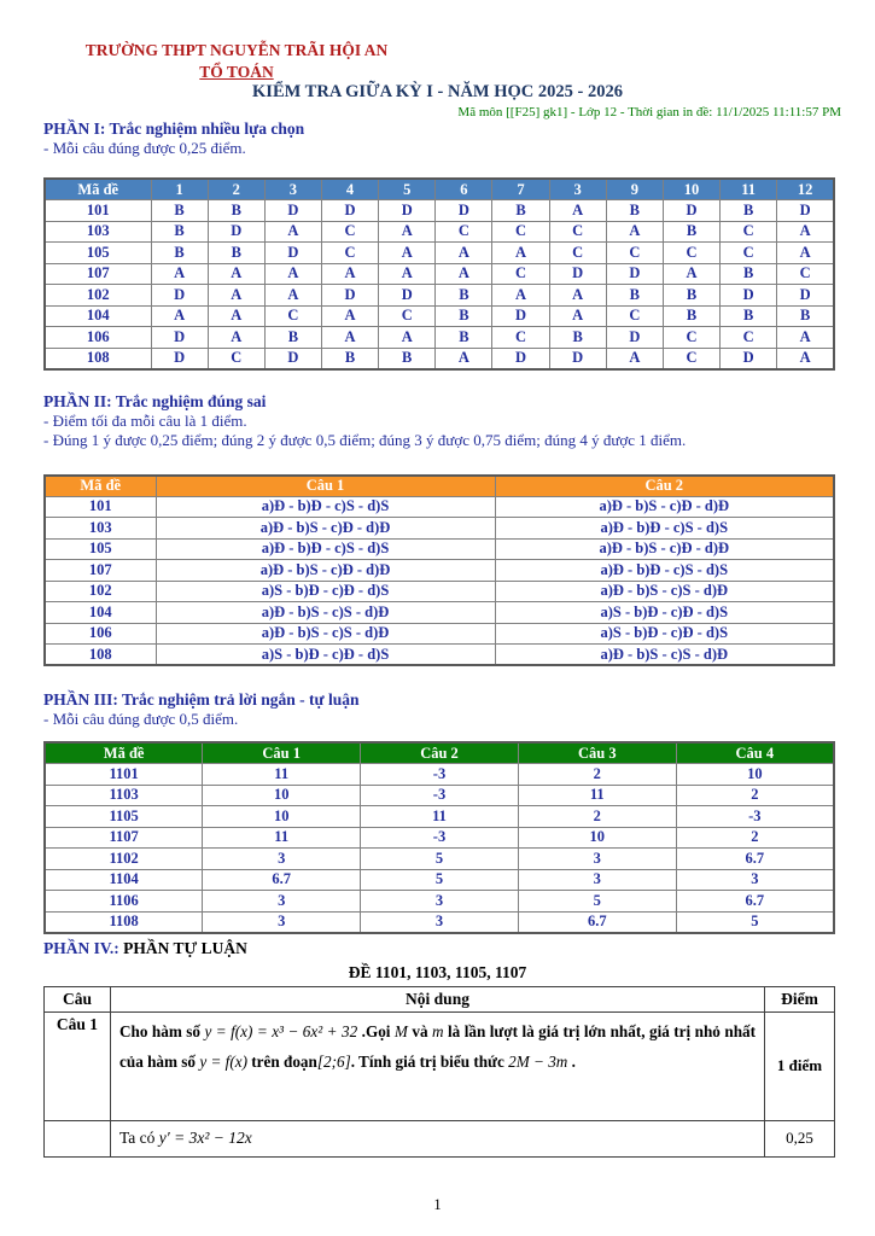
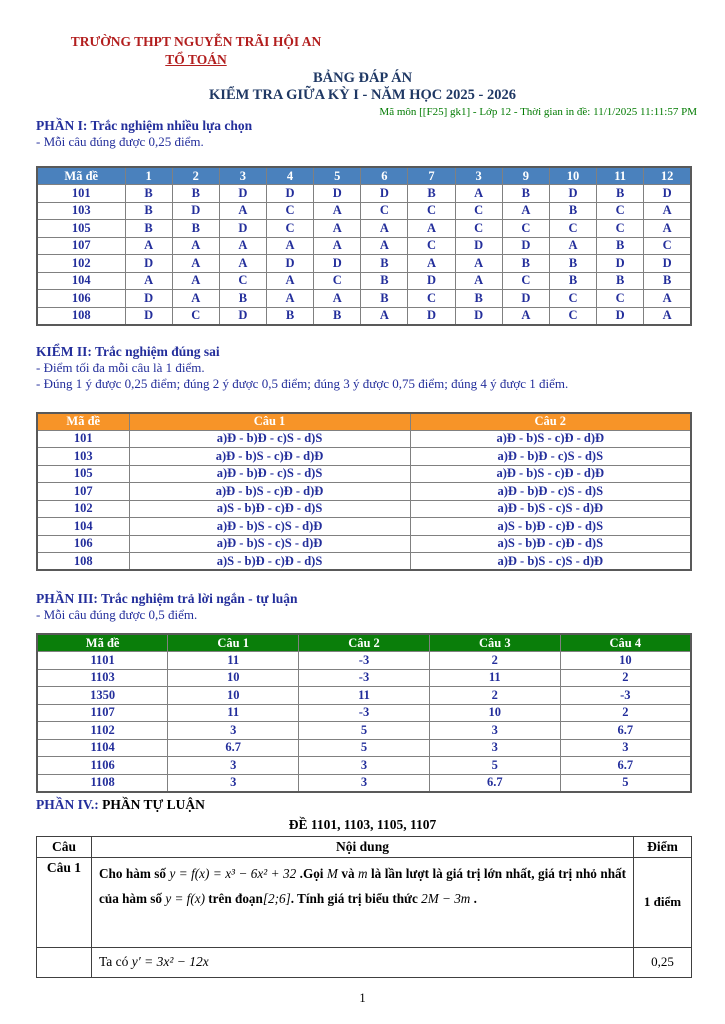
  TRƯỜNG THPT NGUYỄN TRÃI HỘI AN
  TỔ TOÁN
+ BẢNG ĐÁP ÁN
  KIỂM TRA GIỮA KỲ I - NĂM HỌC 2025 - 2026
  Mã môn [[F25] gk1] - Lớp 12 - Thời gian in đề: 11/1/2025 11:11:57 PM
  PHẦN I: Trắc nghiệm nhiều lựa chọn
  - Mỗi câu đúng được 0,25 điểm.
  Mã đề	1	2	3	4	5	6	7	3	9	10	11	12
  101	B	B	D	D	D	D	B	A	B	D	B	D
  103	B	D	A	C	A	C	C	C	A	B	C	A
  105	B	B	D	C	A	A	A	C	C	C	C	A
  107	A	A	A	A	A	A	C	D	D	A	B	C
  102	D	A	A	D	D	B	A	A	B	B	D	D
  104	A	A	C	A	C	B	D	A	C	B	B	B
  106	D	A	B	A	A	B	C	B	D	C	C	A
  108	D	C	D	B	B	A	D	D	A	C	D	A
- PHẦN II: Trắc nghiệm đúng sai
+ KIỂM II: Trắc nghiệm đúng sai
  - Điểm tối đa mỗi câu là 1 điểm.
  - Đúng 1 ý được 0,25 điểm; đúng 2 ý được 0,5 điểm; đúng 3 ý được 0,75 điểm; đúng 4 ý được 1 điểm.
  Mã đề	Câu 1	Câu 2
  101	a)Đ - b)Đ - c)S - d)S	a)Đ - b)S - c)Đ - d)Đ
  103	a)Đ - b)S - c)Đ - d)Đ	a)Đ - b)Đ - c)S - d)S
  105	a)Đ - b)Đ - c)S - d)S	a)Đ - b)S - c)Đ - d)Đ
  107	a)Đ - b)S - c)Đ - d)Đ	a)Đ - b)Đ - c)S - d)S
  102	a)S - b)Đ - c)Đ - d)S	a)Đ - b)S - c)S - d)Đ
  104	a)Đ - b)S - c)S - d)Đ	a)S - b)Đ - c)Đ - d)S
  106	a)Đ - b)S - c)S - d)Đ	a)S - b)Đ - c)Đ - d)S
  108	a)S - b)Đ - c)Đ - d)S	a)Đ - b)S - c)S - d)Đ
  PHẦN III: Trắc nghiệm trả lời ngắn - tự luận
  - Mỗi câu đúng được 0,5 điểm.
  Mã đề	Câu 1	Câu 2	Câu 3	Câu 4
  1101	11	-3	2	10
  1103	10	-3	11	2
- 1105	10	11	2	-3
+ 1350	10	11	2	-3
  1107	11	-3	10	2
  1102	3	5	3	6.7
  1104	6.7	5	3	3
  1106	3	3	5	6.7
  1108	3	3	6.7	5
  PHẦN IV.: PHẦN TỰ LUẬN
  ĐỀ 1101, 1103, 1105, 1107
  Câu	Nội dung	Điểm
  Câu 1	Cho hàm số y = f(x) = x³ − 6x² + 32 .Gọi M và m là lần lượt là giá trị lớn nhất, giá trị nhỏ nhất của hàm số y = f(x) trên đoạn[2;6]. Tính giá trị biểu thức 2M − 3m .	1 điểm
  	Ta có y′ = 3x² − 12x	0,25
  1
